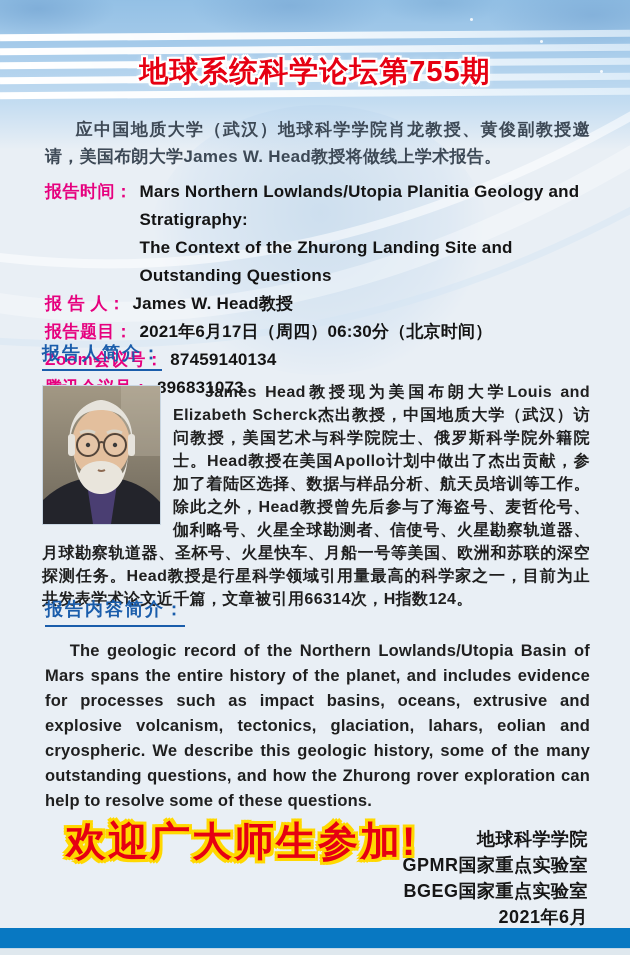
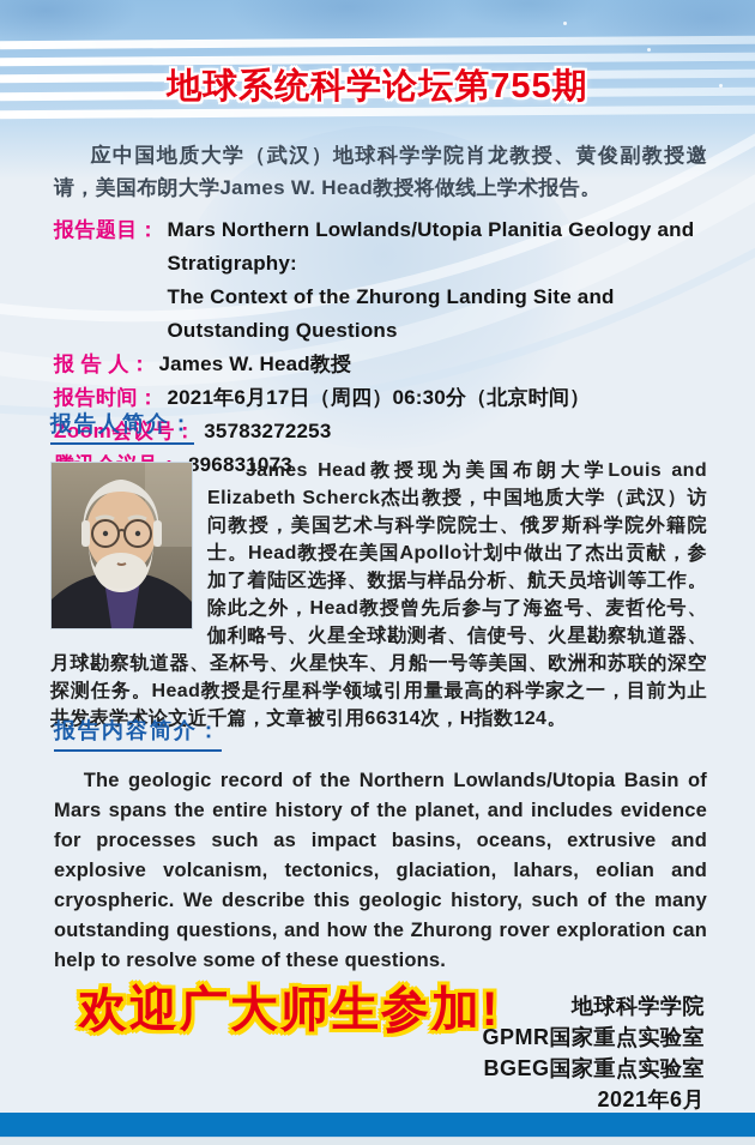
  地球系统科学论坛第755期
  应中国地质大学（武汉）地球科学学院肖龙教授、黄俊副教授邀请，美国布朗大学James W. Head教授将做线上学术报告。
- 报告时间：
+ 报告题目：
  Mars Northern Lowlands/Utopia Planitia Geology and Stratigraphy:
  The Context of the Zhurong Landing Site and Outstanding Questions
  报 告 人：
  James W. Head教授
- 报告题目：
+ 报告时间：
  2021年6月17日（周四）06:30分（北京时间）
  Zoom会议号：
- 87459140134
+ 35783272253
  896831073
  报告人简介：
  James Head教授现为美国布朗大学Louis and Elizabeth Scherck杰出教授，中国地质大学（武汉）访问教授，美国艺术与科学院院士、俄罗斯科学院外籍院士。Head教授在美国Apollo计划中做出了杰出贡献，参加了着陆区选择、数据与样品分析、航天员培训等工作。除此之外，Head教授曾先后参与了海盗号、麦哲伦号、伽利略号、火星全球勘测者、信使号、火星勘察轨道器、月球勘察轨道器、圣杯号、火星快车、月船一号等美国、欧洲和苏联的深空探测任务。Head教授是行星科学领域引用量最高的科学家之一，目前为止共发表学术论文近千篇，文章被引用66314次，H指数124。
  报告内容简介：
- The geologic record of the Northern Lowlands/Utopia Basin of Mars spans the entire history of the planet, and includes evidence for processes such as impact basins, oceans, extrusive and explosive volcanism, tectonics, glaciation, lahars, eolian and cryospheric. We describe this geologic history, some of the many outstanding questions, and how the Zhurong rover exploration can help to resolve some of these questions.
+ The geologic record of the Northern Lowlands/Utopia Basin of Mars spans the entire history of the planet, and includes evidence for processes such as impact basins, oceans, extrusive and explosive volcanism, tectonics, glaciation, lahars, eolian and cryospheric. We describe this geologic history, such of the many outstanding questions, and how the Zhurong rover exploration can help to resolve some of these questions.
  欢迎广大师生参加!
  地球科学学院
  GPMR国家重点实验室
  BGEG国家重点实验室
  2021年6月
